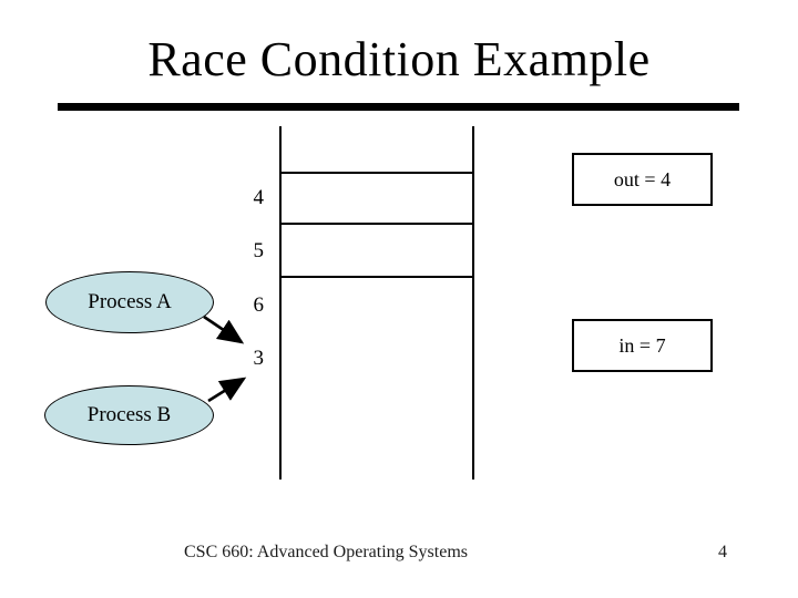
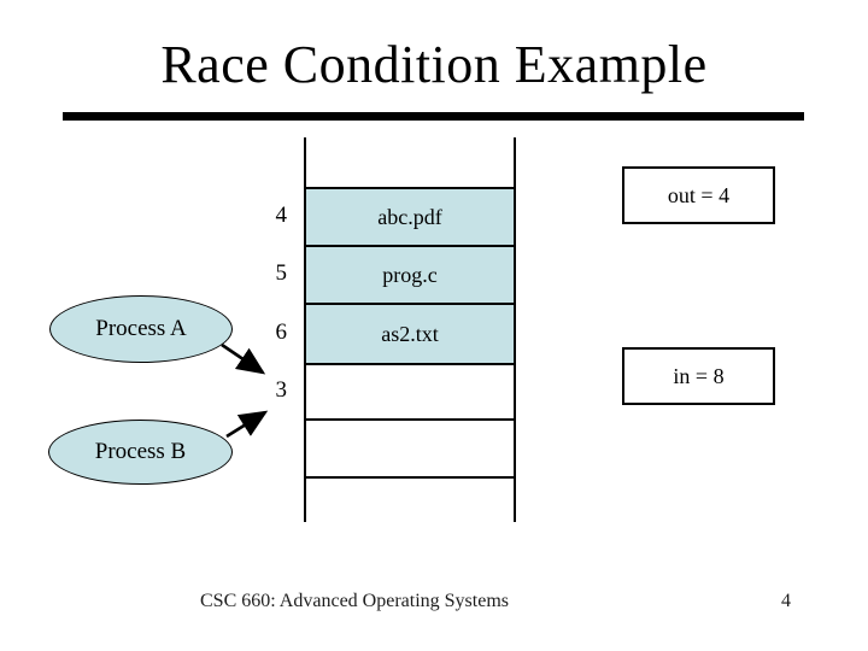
  Race Condition Example
+ abc.pdf
+ prog.c
+ as2.txt
  4
  5
  6
  3
  Process A
  Process B
  out = 4
- in = 7
+ in = 8
  CSC 660: Advanced Operating Systems
  4
